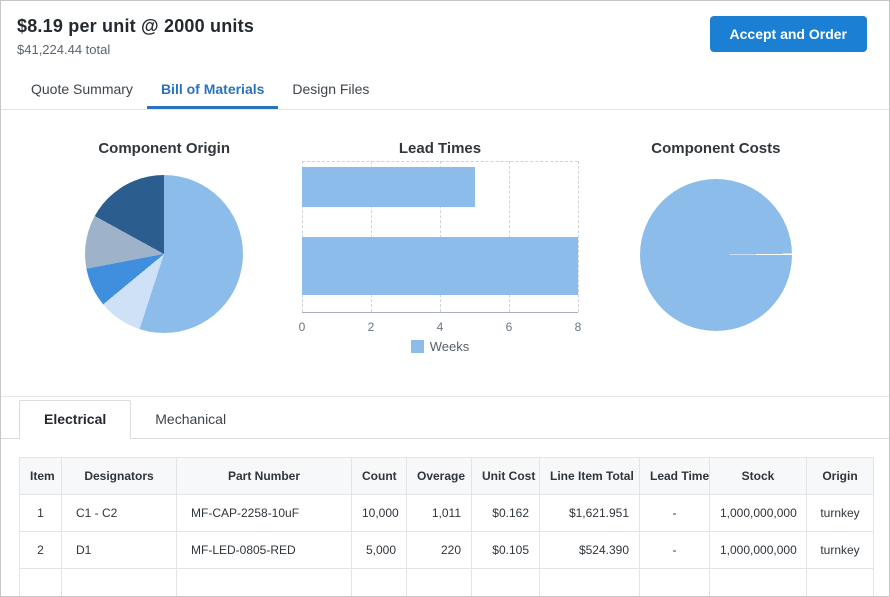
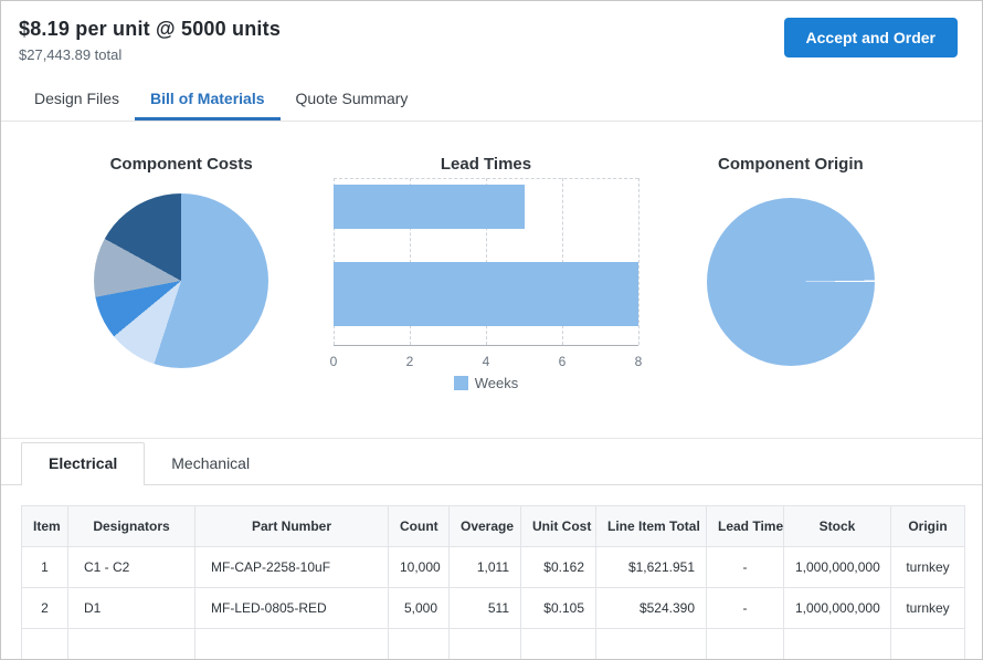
- $8.19 per unit @ 2000 units
+ $8.19 per unit @ 5000 units
- $41,224.44 total
+ $27,443.89 total
  Accept and Order
- Quote Summary
+ Design Files
  Bill of Materials
- Design Files
+ Quote Summary
- Component Origin
+ Component Costs
  Lead Times
  0
  2
  4
  6
  8
  Weeks
- Component Costs
+ Component Origin
  Electrical
  Mechanical
  Item	Designators	Part Number	Count	Overage	Unit Cost	Line Item Total	Lead Time	Stock	Origin
  1	C1 - C2	MF-CAP-2258-10uF	10,000	1,011	$0.162	$1,621.951	-	1,000,000,000	turnkey
- 2	D1	MF-LED-0805-RED	5,000	220	$0.105	$524.390	-	1,000,000,000	turnkey
+ 2	D1	MF-LED-0805-RED	5,000	511	$0.105	$524.390	-	1,000,000,000	turnkey
